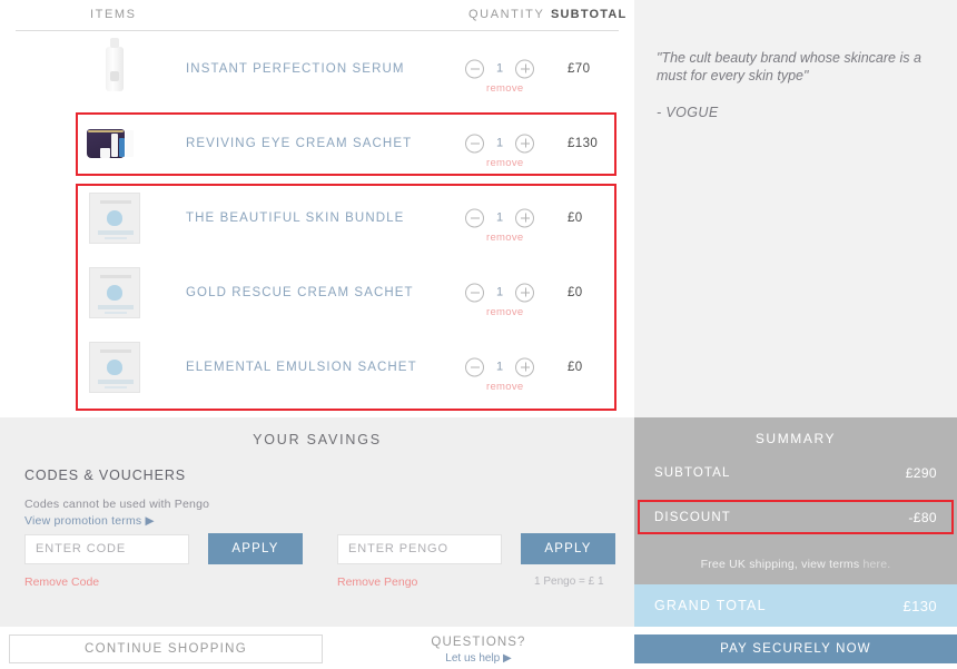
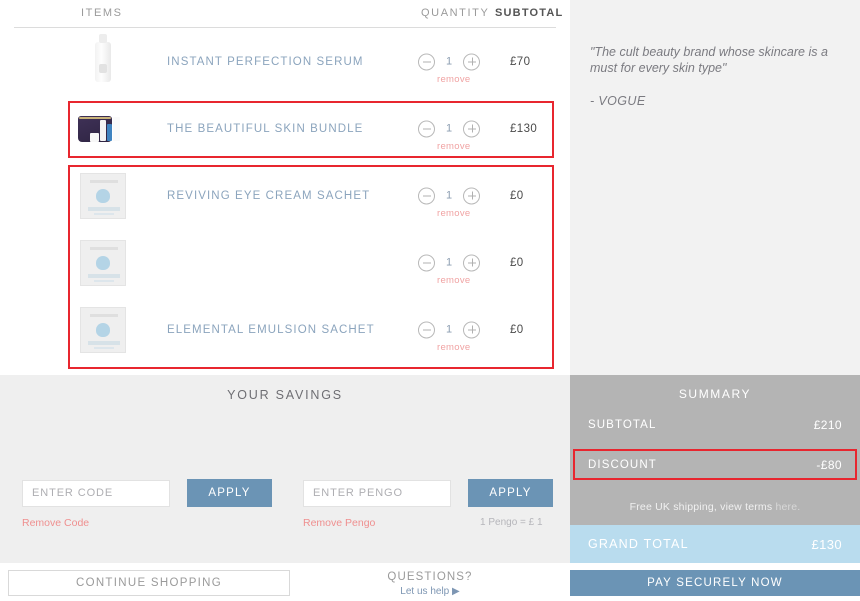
  ITEMS
  QUANTITY
  SUBTOTAL
  INSTANT PERFECTION SERUM
  1
  remove
  £70
- REVIVING EYE CREAM SACHET
+ THE BEAUTIFUL SKIN BUNDLE
  1
  remove
  £130
- THE BEAUTIFUL SKIN BUNDLE
+ REVIVING EYE CREAM SACHET
  1
  remove
  £0
- GOLD RESCUE CREAM SACHET
  1
  remove
  £0
  ELEMENTAL EMULSION SACHET
  1
  remove
  £0
  "The cult beauty brand whose skincare is a must for every skin type"
  - VOGUE
  YOUR SAVINGS
- CODES & VOUCHERS
- Codes cannot be used with Pengo
- View promotion terms ▶
  ENTER CODE
  APPLY
  Remove Code
  ENTER PENGO
  APPLY
  Remove Pengo
  1 Pengo = £ 1
  SUMMARY
  SUBTOTAL
- £290
+ £210
  DISCOUNT
  -£80
  Free UK shipping, view terms here.
  GRAND TOTAL
  £130
  CONTINUE SHOPPING
  QUESTIONS?
  Let us help ▶
  PAY SECURELY NOW
